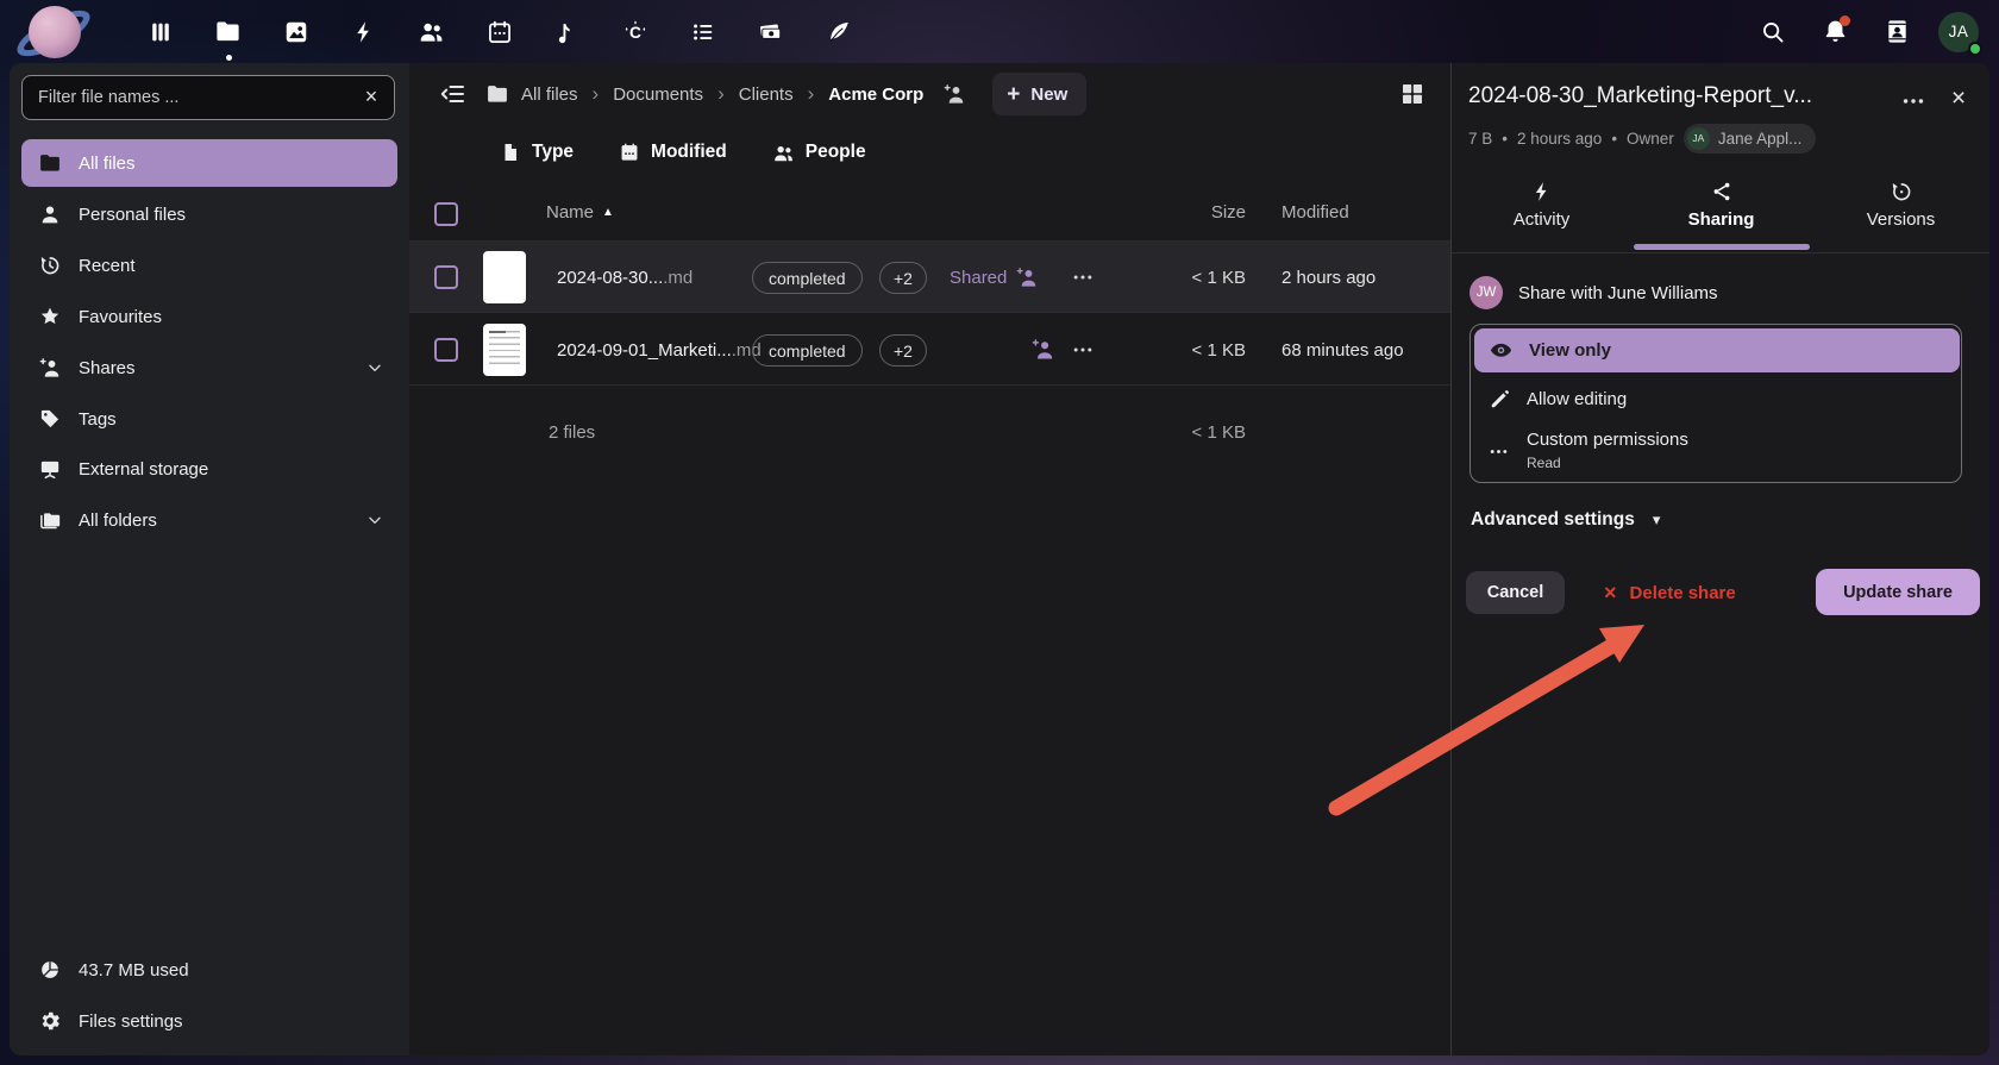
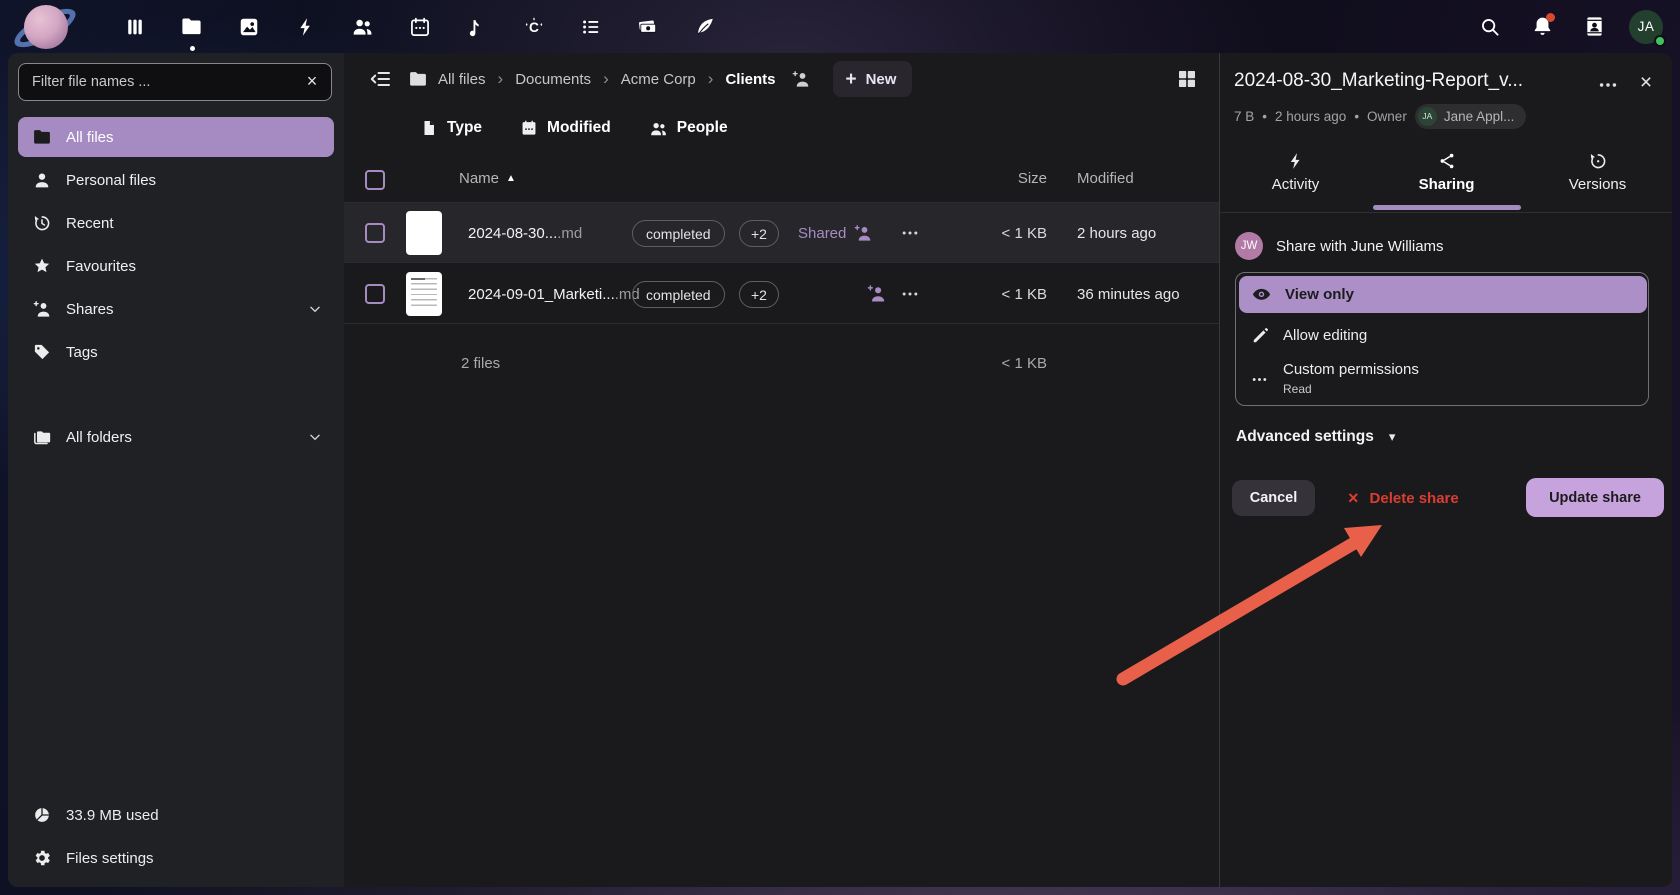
  C
  JA
  Filter file names ...
  ×
  All files
  Personal files
  Recent
  Favourites
  Shares
  Tags
- External storage
  All folders
- 43.7 MB used
+ 33.9 MB used
  Files settings
  All files
  ›
  Documents
  ›
- Clients
+ Acme Corp
  ›
- Acme Corp
+ Clients
  +
  New
  Type
  Modified
  People
  Name
  ▲
  Size
  Modified
  2024-08-30...
  .md
  completed
  +2
  Shared
  < 1 KB
  2 hours ago
  2024-09-01_Marketi...
  .md
  completed
  +2
  < 1 KB
- 68 minutes ago
+ 36 minutes ago
  2 files
  < 1 KB
  2024-08-30_Marketing-Report_v...
  ×
  7 B
  •
  2 hours ago
  •
  Owner
  JA
  Jane Appl...
  Activity
  Sharing
  Versions
  JW
  Share with June Williams
  View only
  Allow editing
  Custom permissions
  Read
  Advanced settings
  ▾
  Cancel
  ×
  Delete share
  Update share
